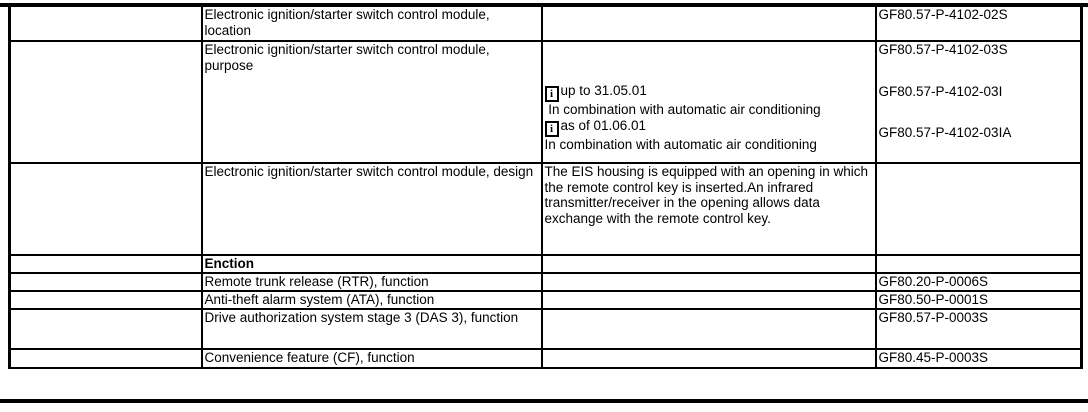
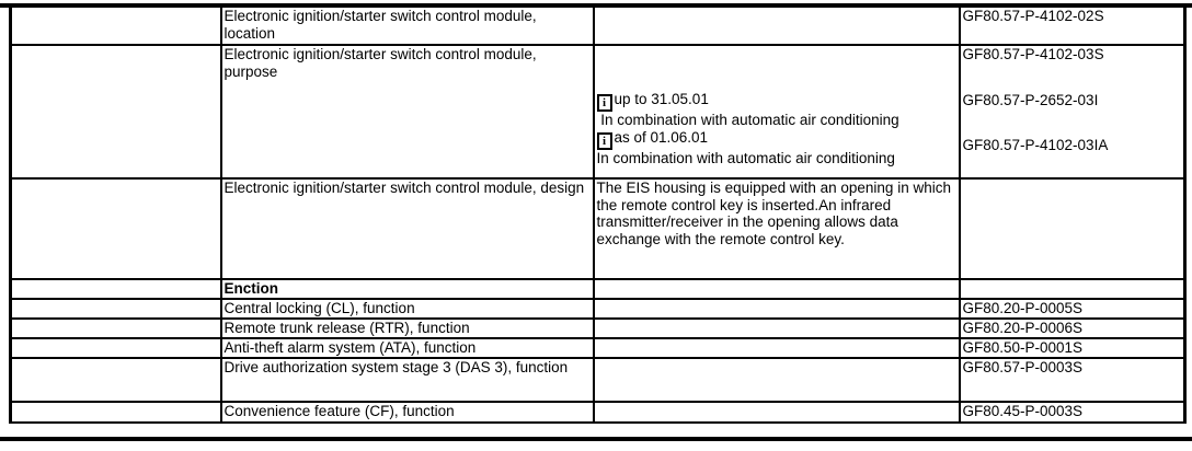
  	Electronic ignition/starter switch control module, location		GF80.57-P-4102-02S
- 	Electronic ignition/starter switch control module, purpose	i up to 31.05.01 In combination with automatic air conditioning i as of 01.06.01 In combination with automatic air conditioning	GF80.57-P-4102-03S GF80.57-P-4102-03I GF80.57-P-4102-03IA
+ 	Electronic ignition/starter switch control module, purpose	i up to 31.05.01 In combination with automatic air conditioning i as of 01.06.01 In combination with automatic air conditioning	GF80.57-P-4102-03S GF80.57-P-2652-03I GF80.57-P-4102-03IA
  	Electronic ignition/starter switch control module, design	The EIS housing is equipped with an opening in which the remote control key is inserted.An infrared transmitter/receiver in the opening allows data exchange with the remote control key.
  	Enction
+ 	Central locking (CL), function		GF80.20-P-0005S
  	Remote trunk release (RTR), function		GF80.20-P-0006S
  	Anti-theft alarm system (ATA), function		GF80.50-P-0001S
  	Drive authorization system stage 3 (DAS 3), function		GF80.57-P-0003S
  	Convenience feature (CF), function		GF80.45-P-0003S
